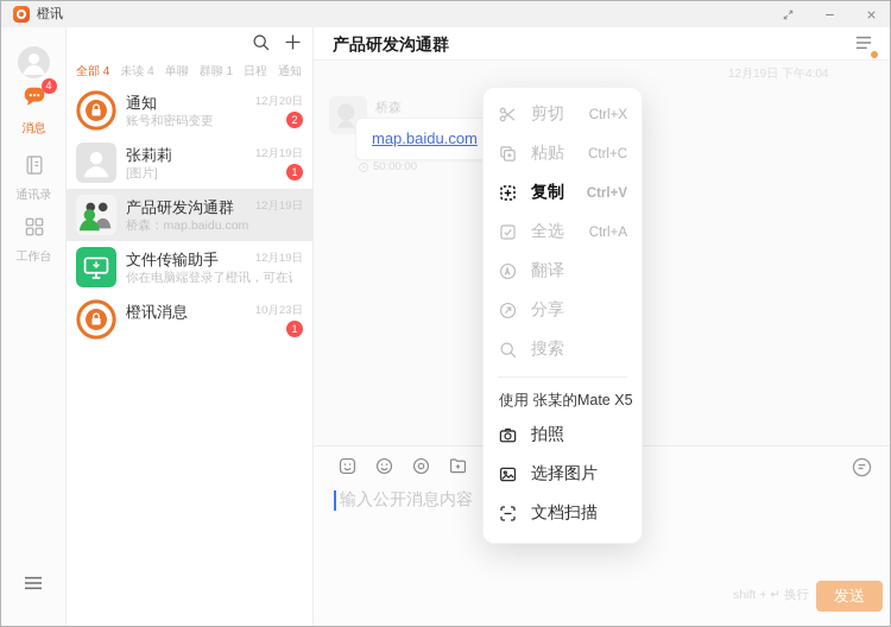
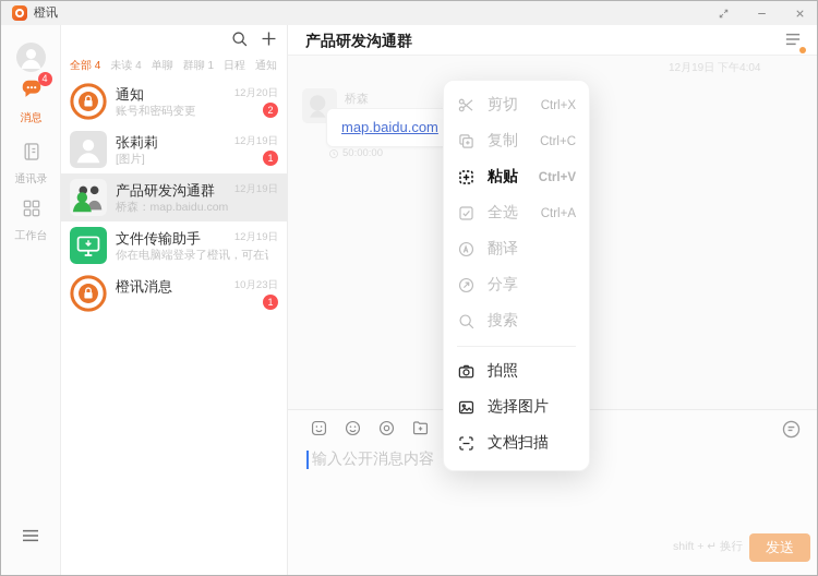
  橙讯
  4
  消息
  通讯录
  工作台
  全部 4
  未读 4
  单聊
  群聊 1
  日程
  通知
  通知
  账号和密码变更
  12月20日
  2
  张莉莉
  [图片]
  12月19日
  1
  产品研发沟通群
  桥森：map.baidu.com
  12月19日
  文件传输助手
  你在电脑端登录了橙讯，可在
  12月19日
  橙讯消息
  10月23日
  1
  产品研发沟通群
  12月19日 下午4:04
  桥森
  map.baidu.com
  50:00:00
  输入公开消息内容
  shift + ↵ 换行
  发送
  剪切
  Ctrl+X
- 粘贴
+ 复制
  Ctrl+C
- 复制
+ 粘贴
  Ctrl+V
  全选
  Ctrl+A
  翻译
  分享
  搜索
- 使用 张某的Mate X5
  拍照
  选择图片
  文档扫描
